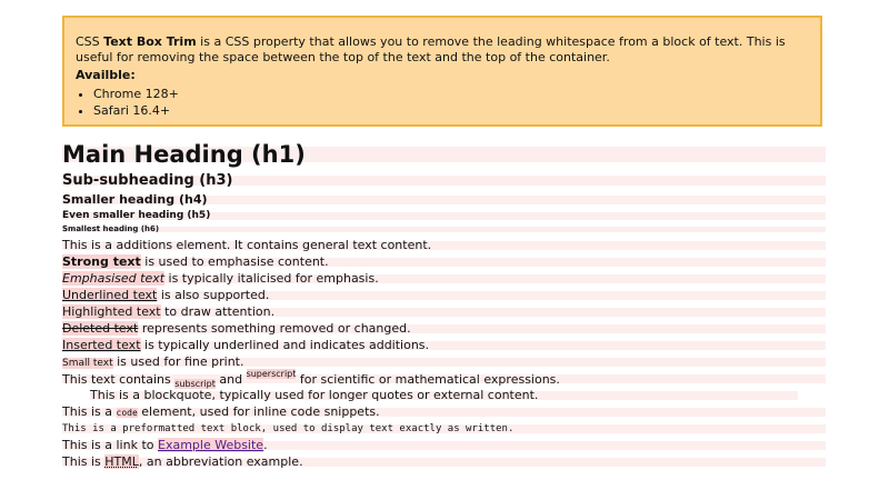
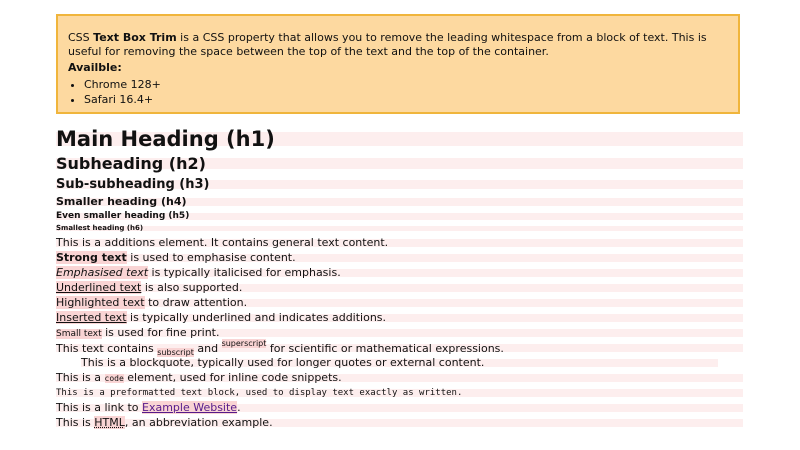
  CSS Text Box Trim is a CSS property that allows you to remove the leading whitespace from a block of text. This is useful for removing the space between the top of the text and the top of the container.
  Availble:
  Chrome 128+
  Safari 16.4+
  Main Heading (h1)
+ Subheading (h2)
  Sub-subheading (h3)
  Smaller heading (h4)
  Even smaller heading (h5)
  Smallest heading (h6)
  This is a additions element. It contains general text content.
  Strong text is used to emphasise content.
  Emphasised text is typically italicised for emphasis.
  Underlined text is also supported.
  Highlighted text to draw attention.
- Deleted text represents something removed or changed.
  Inserted text is typically underlined and indicates additions.
  Small text is used for fine print.
  This text contains subscript and superscript for scientific or mathematical expressions.
  This is a blockquote, typically used for longer quotes or external content.
  This is a code element, used for inline code snippets.
  This is a preformatted text block, used to display text exactly as written.
  This is a link to Example Website.
  This is HTML, an abbreviation example.
